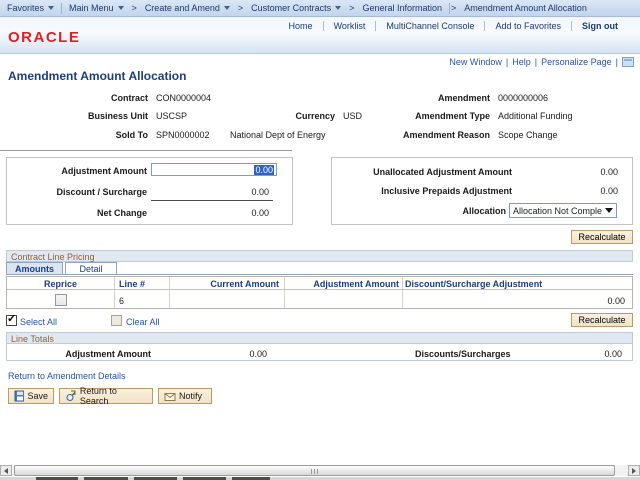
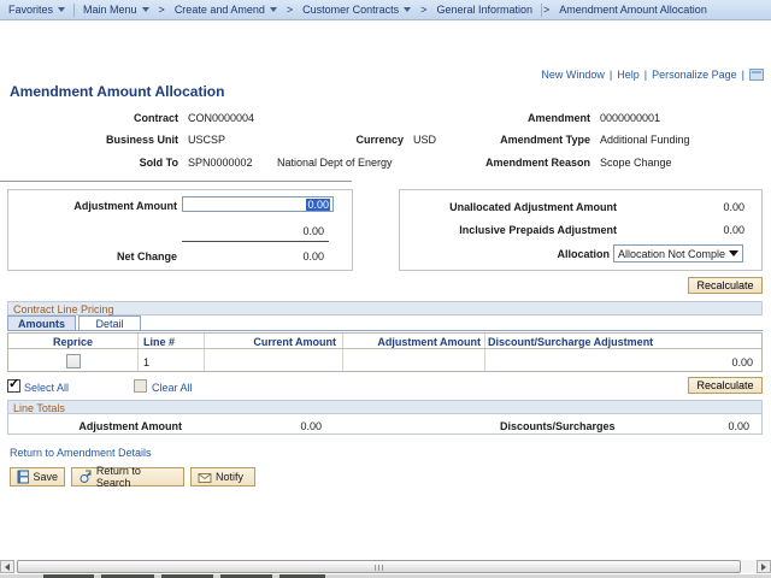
  Favorites
  Main Menu
  >
  Create and Amend
  >
  Customer Contracts
  >
  General Information
  >
  Amendment Amount Allocation
- Home
- Worklist
- MultiChannel Console
- Add to Favorites
- Sign out
- ORACLE
  New Window
  |
  Help
  |
  Personalize Page
  |
  Amendment Amount Allocation
  Contract
  CON0000004
  Amendment
- 0000000006
+ 0000000001
  Business Unit
  USCSP
  Currency
  USD
  Amendment Type
  Additional Funding
  Sold To
  SPN0000002
  National Dept of Energy
  Amendment Reason
  Scope Change
  Adjustment Amount
  0.00
- Discount / Surcharge
  0.00
  Net Change
  0.00
  Unallocated Adjustment Amount
  0.00
  Inclusive Prepaids Adjustment
  0.00
  Allocation
  Allocation Not Comple
  Recalculate
  Contract Line Pricing
  Amounts
  Detail
  Reprice
  Line #
  Current Amount
  Adjustment Amount
  Discount/Surcharge Adjustment
- 6
+ 1
  0.00
  ✓
  Select All
  Clear All
  Recalculate
  Line Totals
  Adjustment Amount
  0.00
  Discounts/Surcharges
  0.00
  Return to Amendment Details
  Save
  Return to Search
  Notify
